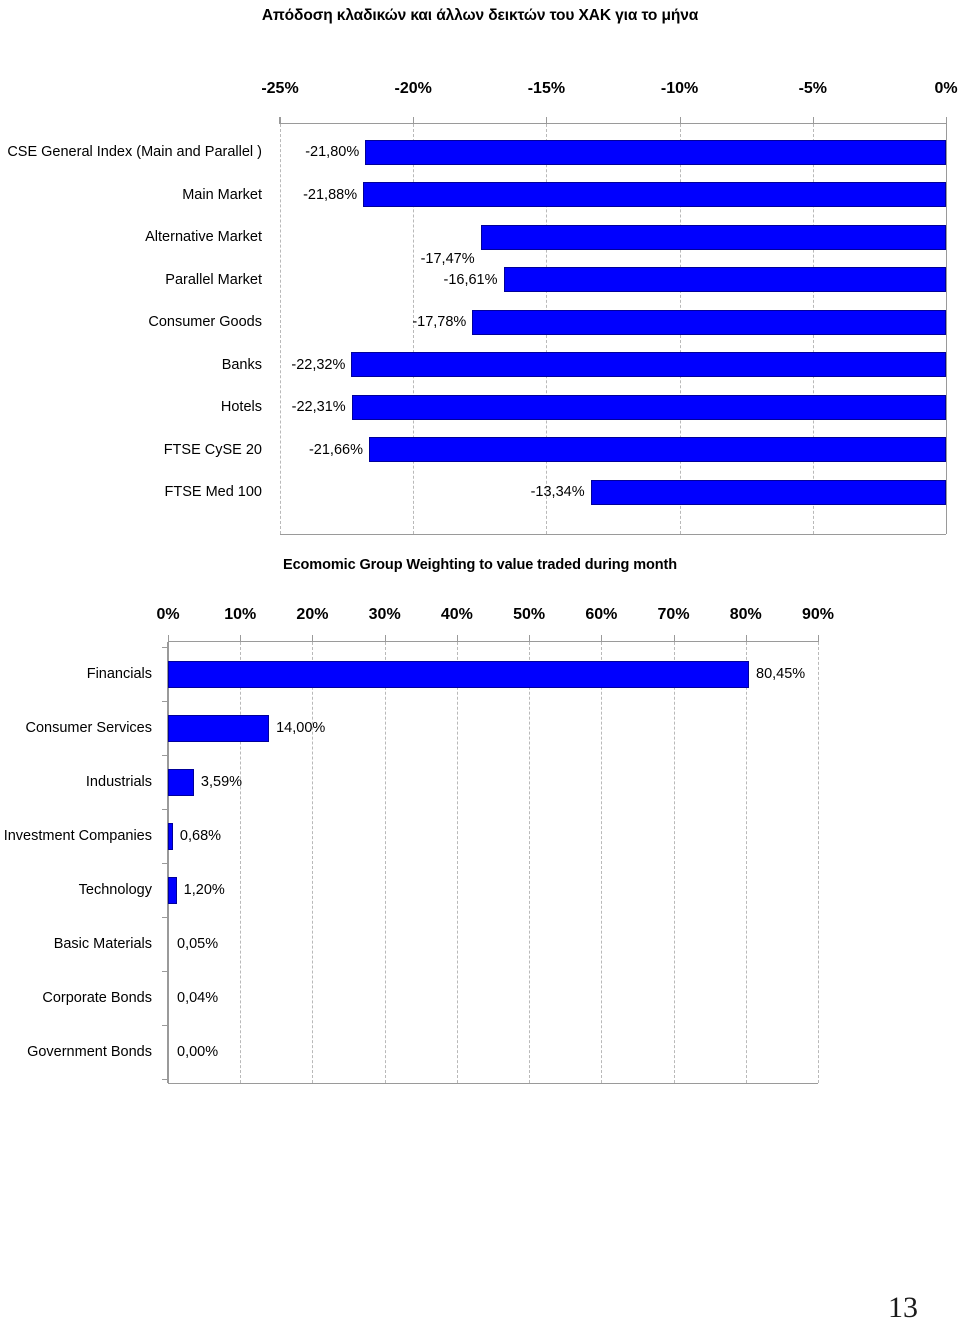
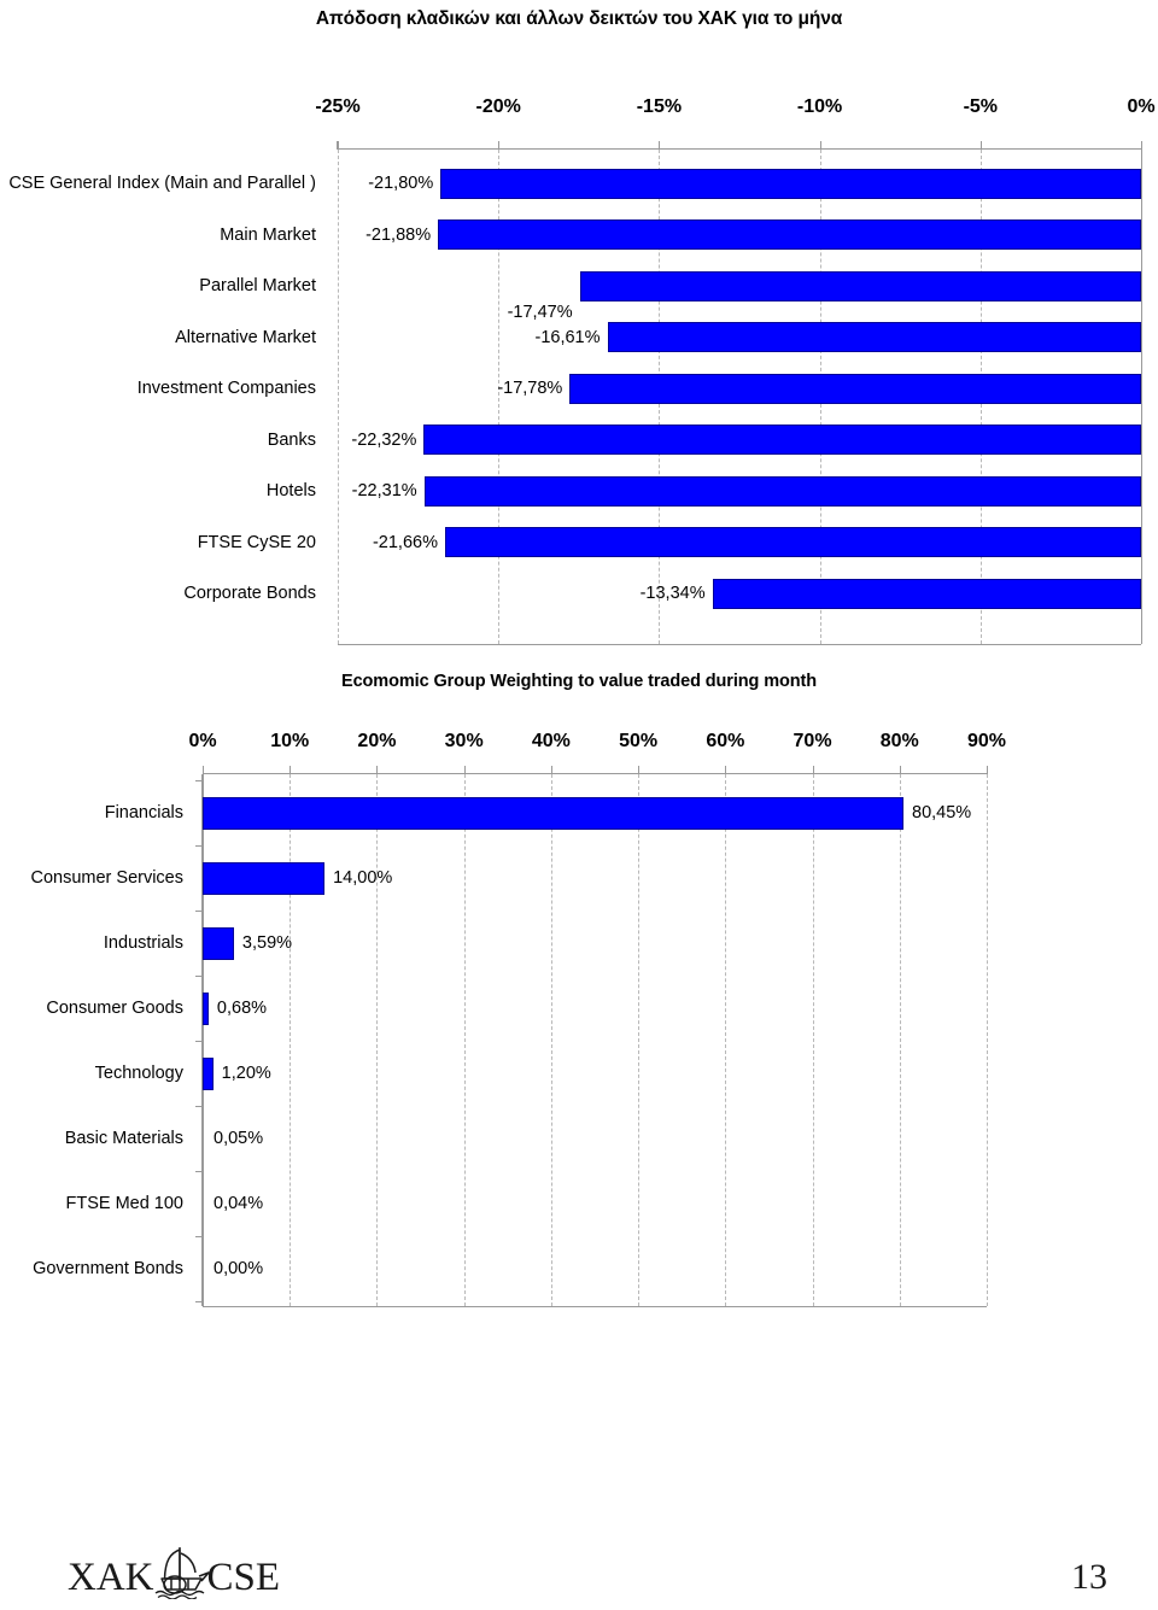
  Απόδοση κλαδικών και άλλων δεικτών του ΧΑΚ για το μήνα
  -25%
  -20%
  -15%
  -10%
  -5%
  0%
  CSE General Index (Main and Parallel )
  -21,80%
  Main Market
  -21,88%
- Alternative Market
+ Parallel Market
  -17,47%
- Parallel Market
+ Alternative Market
  -16,61%
- Consumer Goods
+ Investment Companies
  -17,78%
  Banks
  -22,32%
  Hotels
  -22,31%
  FTSE CySE 20
  -21,66%
- FTSE Med 100
+ Corporate Bonds
  -13,34%
  Ecomomic Group Weighting to value traded during month
  0%
  10%
  20%
  30%
  40%
  50%
  60%
  70%
  80%
  90%
  Financials
  80,45%
  Consumer Services
  14,00%
  Industrials
  3,59%
- Investment Companies
+ Consumer Goods
  0,68%
  Technology
  1,20%
  Basic Materials
  0,05%
- Corporate Bonds
+ FTSE Med 100
  0,04%
  Government Bonds
  0,00%
+ XAK
+ CSE
  13
